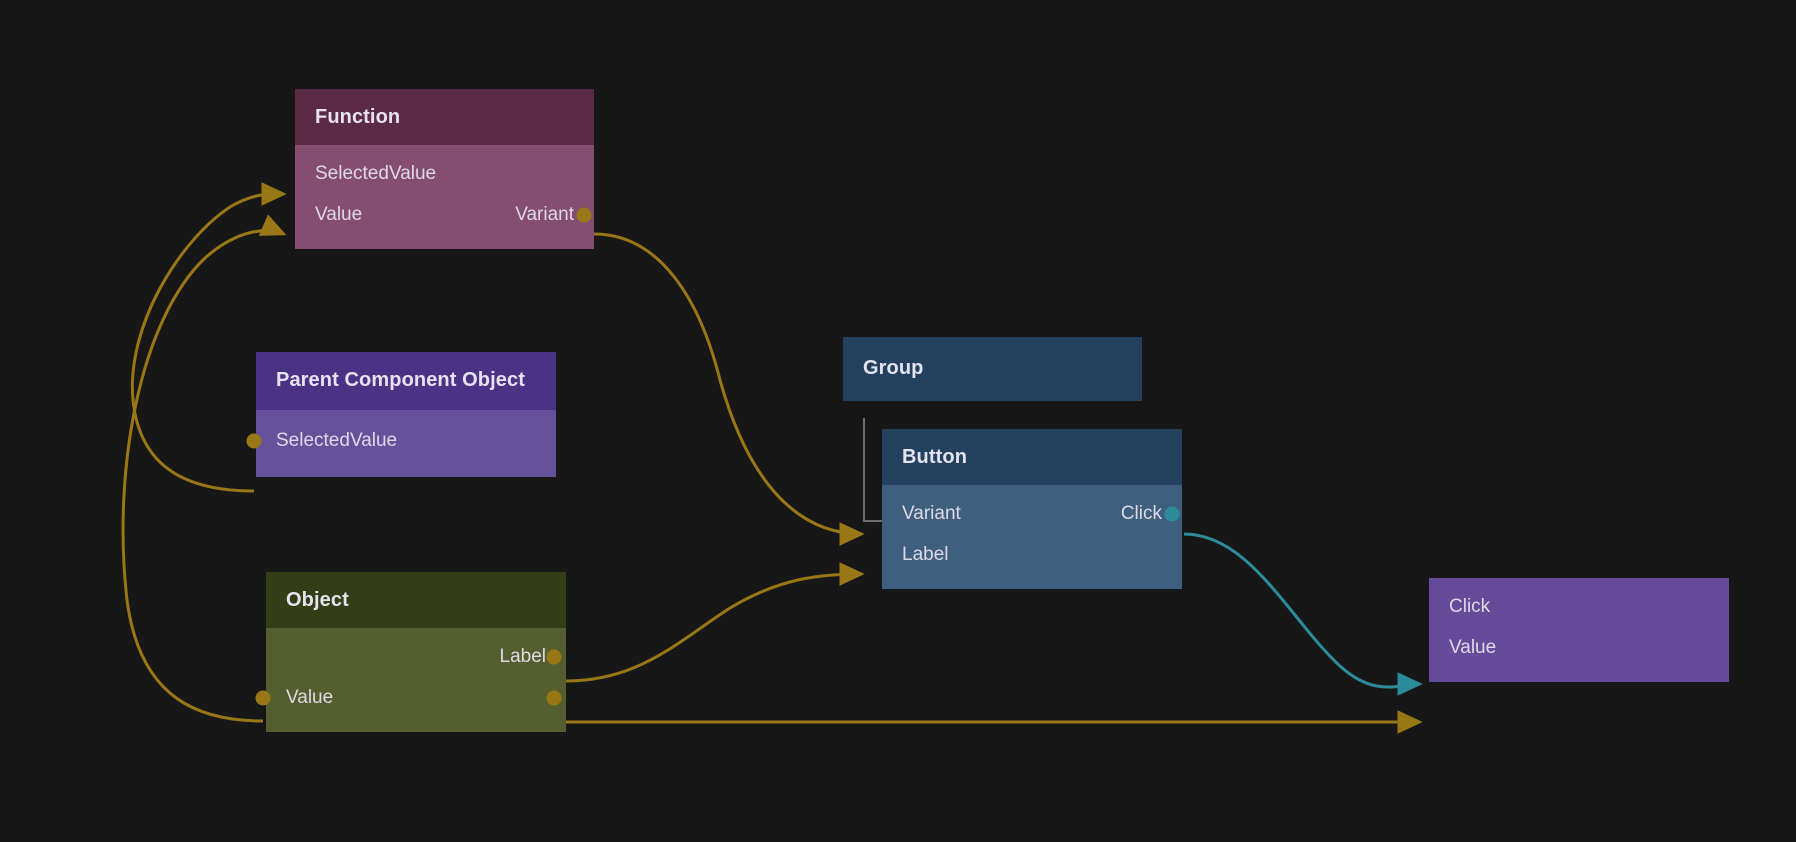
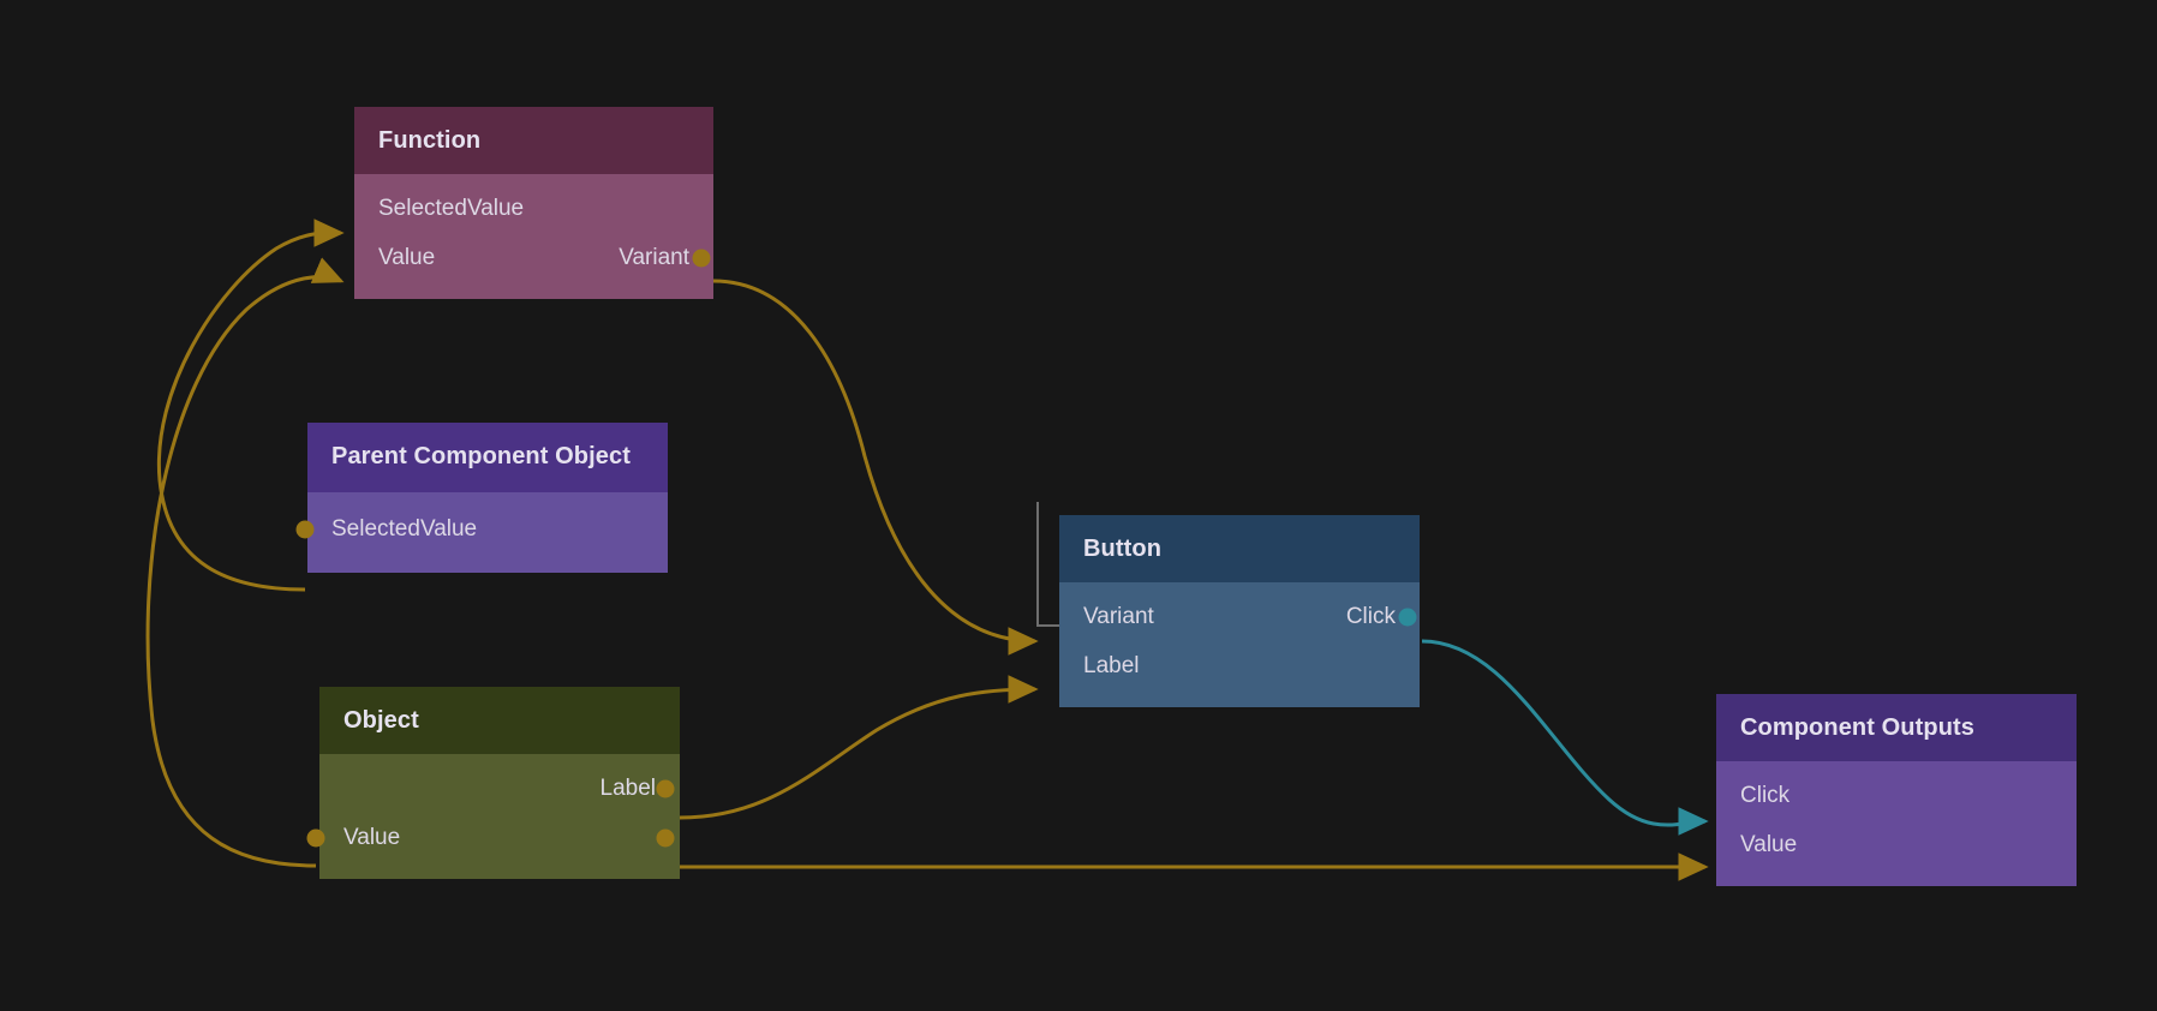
  Function
  SelectedValue
  Value
  Variant
  Parent Component Object
  SelectedValue
  Object
  Label
  Value
- Group
  Button
  Variant
  Click
  Label
+ Component Outputs
  Click
  Value
